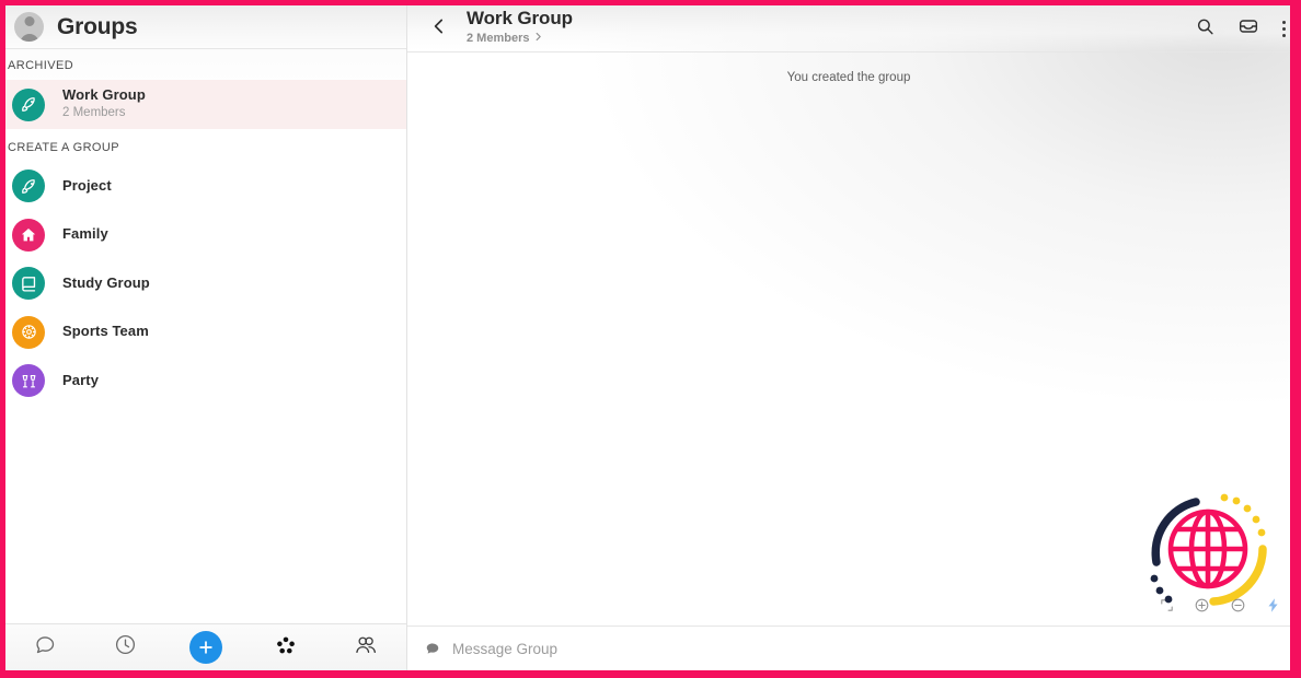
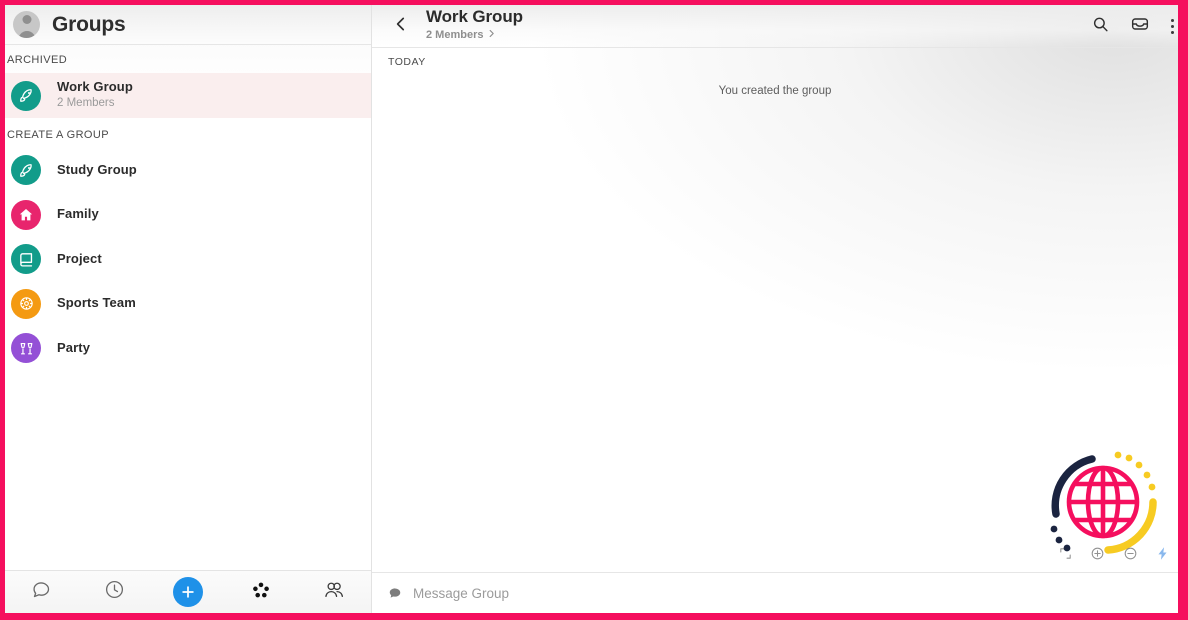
  Groups
  ARCHIVED
  Work Group
  2 Members
  CREATE A GROUP
- Project
+ Study Group
  Family
- Study Group
+ Project
  Sports Team
  Party
  Work Group
  2 Members
+ TODAY
  You created the group
  Message Group
